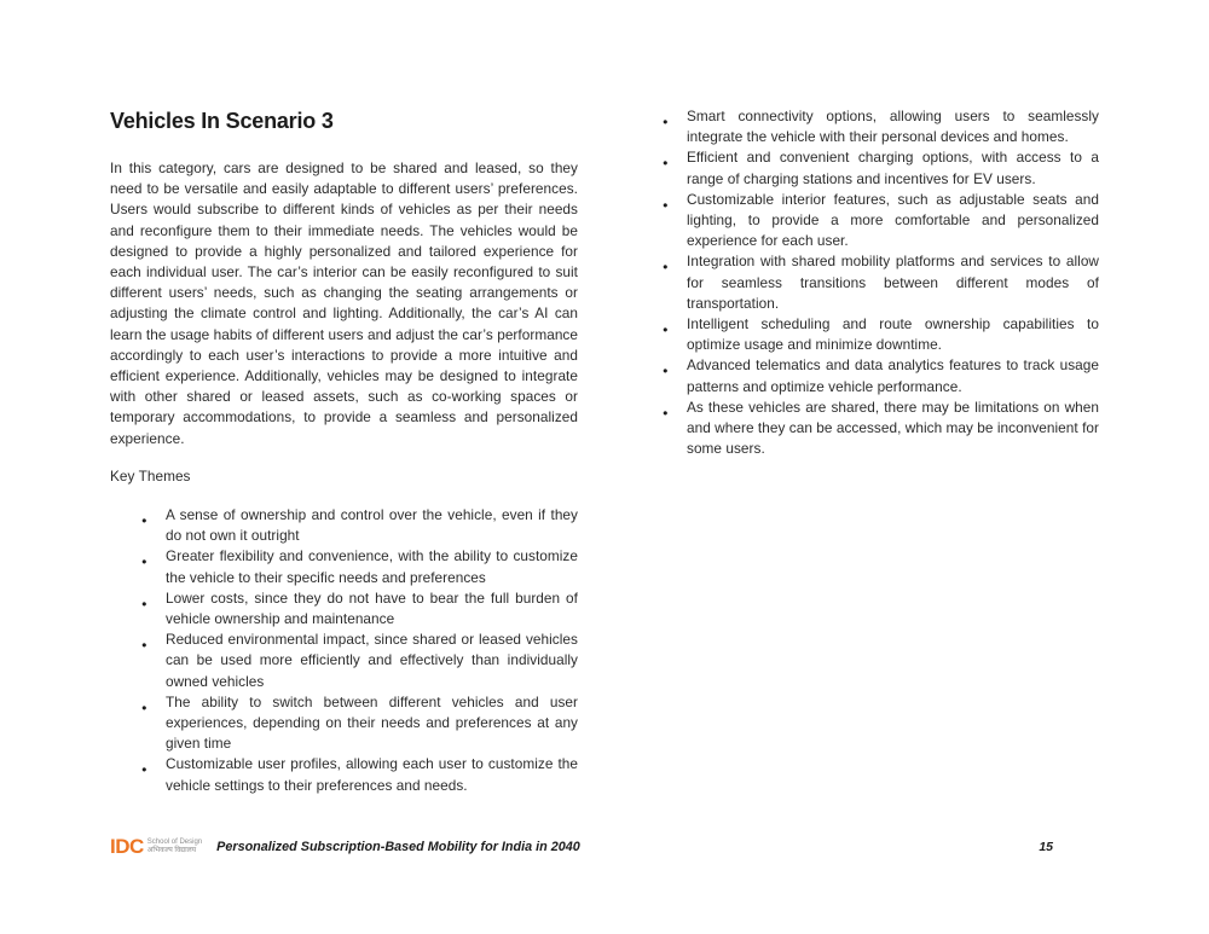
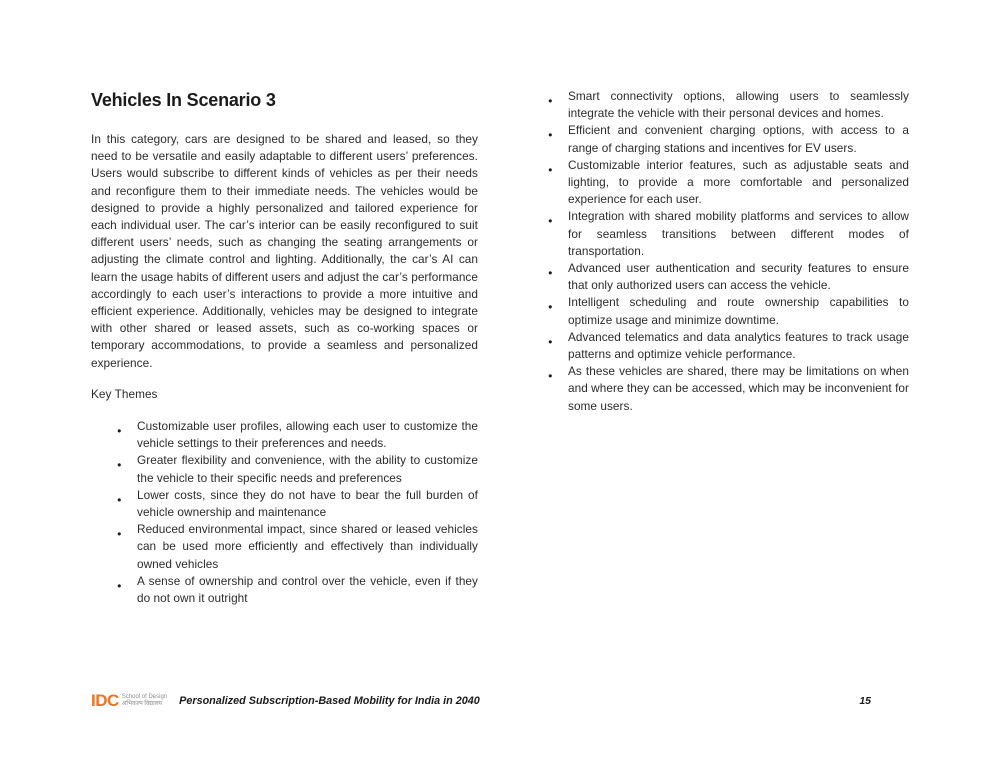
  Vehicles In Scenario 3
  In this category, cars are designed to be shared and leased, so they need to be versatile and easily adaptable to different users’ preferences. Users would subscribe to different kinds of vehicles as per their needs and reconfigure them to their immediate needs. The vehicles would be designed to provide a highly personalized and tailored experience for each individual user. The car’s interior can be easily reconfigured to suit different users’ needs, such as changing the seating arrangements or adjusting the climate control and lighting. Additionally, the car’s AI can learn the usage habits of different users and adjust the car’s performance accordingly to each user’s interactions to provide a more intuitive and efficient experience. Additionally, vehicles may be designed to integrate with other shared or leased assets, such as co-working spaces or temporary accommodations, to provide a seamless and personalized experience.
  Key Themes
- A sense of ownership and control over the vehicle, even if they do not own it outright
+ Customizable user profiles, allowing each user to customize the vehicle settings to their preferences and needs.
  Greater flexibility and convenience, with the ability to customize the vehicle to their specific needs and preferences
  Lower costs, since they do not have to bear the full burden of vehicle ownership and maintenance
  Reduced environmental impact, since shared or leased vehicles can be used more efficiently and effectively than individually owned vehicles
- The ability to switch between different vehicles and user experiences, depending on their needs and preferences at any given time
- Customizable user profiles, allowing each user to customize the vehicle settings to their preferences and needs.
+ A sense of ownership and control over the vehicle, even if they do not own it outright
  Smart connectivity options, allowing users to seamlessly integrate the vehicle with their personal devices and homes.
  Efficient and convenient charging options, with access to a range of charging stations and incentives for EV users.
  Customizable interior features, such as adjustable seats and lighting, to provide a more comfortable and personalized experience for each user.
  Integration with shared mobility platforms and services to allow for seamless transitions between different modes of transportation.
+ Advanced user authentication and security features to ensure that only authorized users can access the vehicle.
  Intelligent scheduling and route ownership capabilities to optimize usage and minimize downtime.
  Advanced telematics and data analytics features to track usage patterns and optimize vehicle performance.
  As these vehicles are shared, there may be limitations on when and where they can be accessed, which may be inconvenient for some users.
  IDC
  Personalized Subscription-Based Mobility for India in 2040
  15
